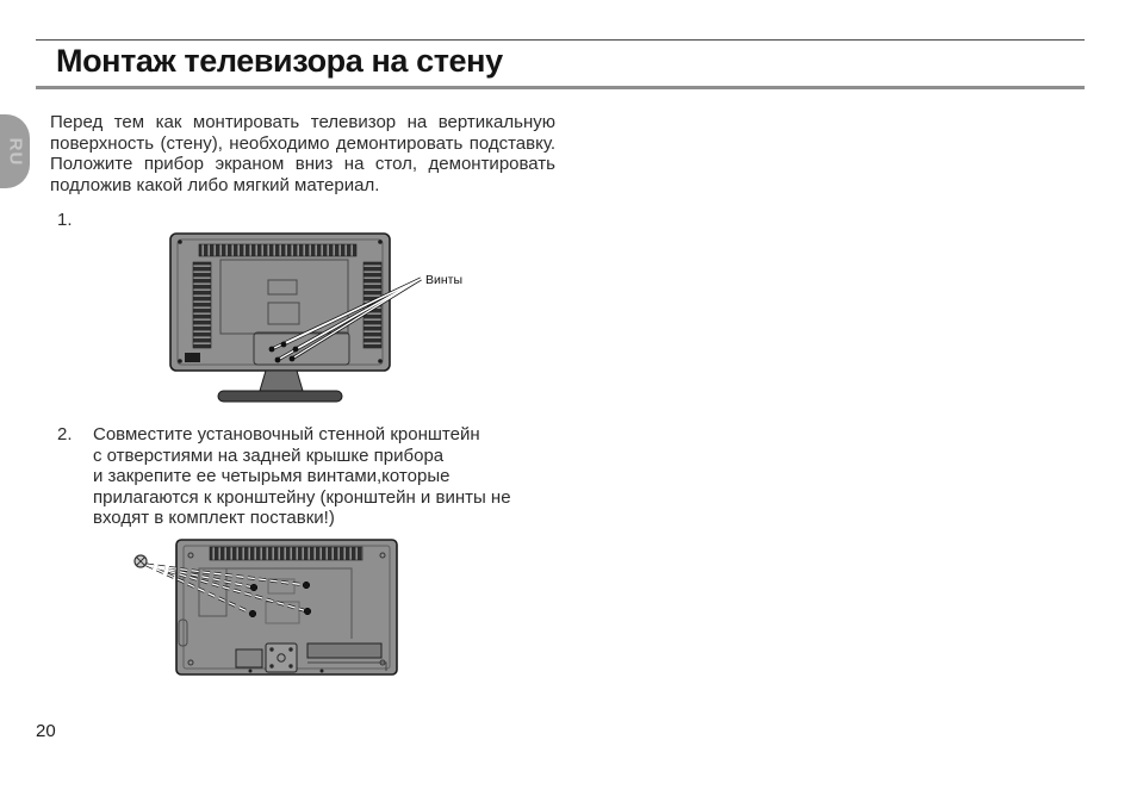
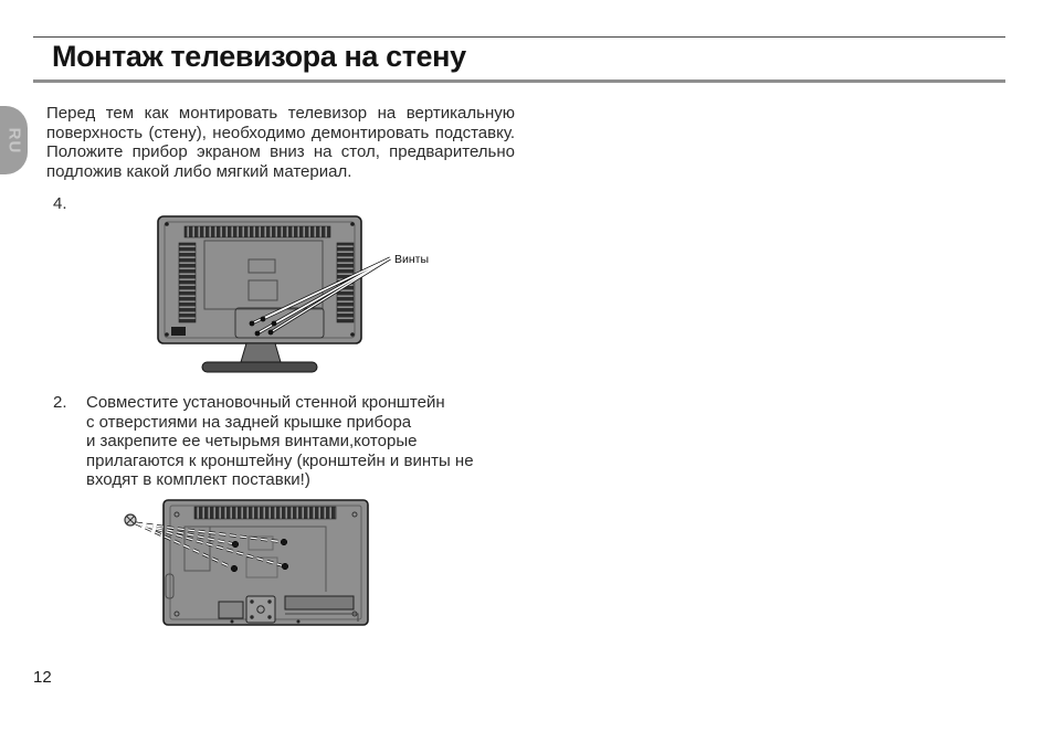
  Монтаж телевизора на стену
- Перед тем как монтировать телевизор на вертикальную поверхность (стену), необходимо демонтировать подставку. Положите прибор экраном вниз на стол, демонтировать подложив какой либо мягкий материал.
+ Перед тем как монтировать телевизор на вертикальную поверхность (стену), необходимо демонтировать подставку. Положите прибор экраном вниз на стол, предварительно подложив какой либо мягкий материал.
- 1.
+ 4.
  Винты
  2.
  Совместите установочный стенной кронштейн
  с отверстиями на задней крышке прибора
  и закрепите ее четырьмя винтами,которые
  прилагаются к кронштейну (кронштейн и винты не
  входят в комплект поставки!)
- 20
+ 12
